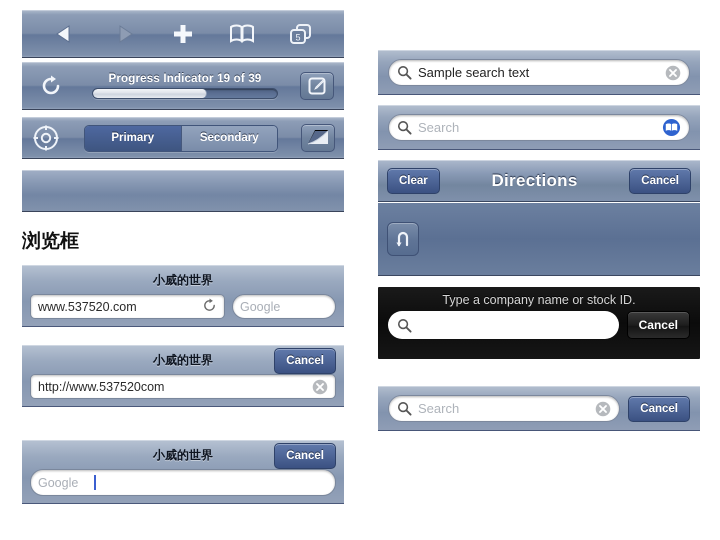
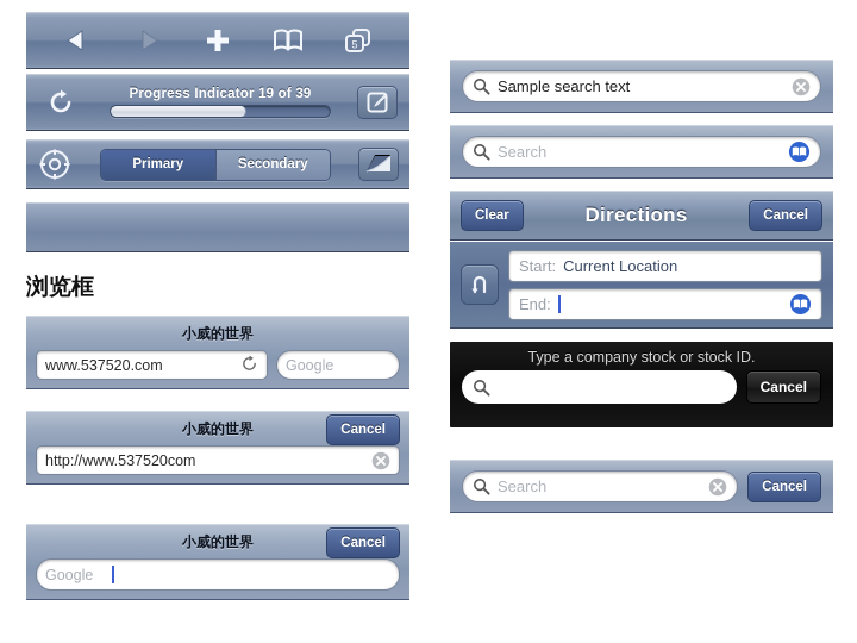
  5
  Progress Indicator 19 of 39
  Primary
  Secondary
  浏览框
  小威的世界
  www.537520.com
  Google
  小威的世界
  Cancel
  http://www.537520com
  小威的世界
  Cancel
  Google
  Sample search text
  Search
  Clear
  Directions
  Cancel
+ Start:
+ Current Location
+ End:
- Type a company name or stock ID.
+ Type a company stock or stock ID.
  Cancel
  Search
  Cancel
